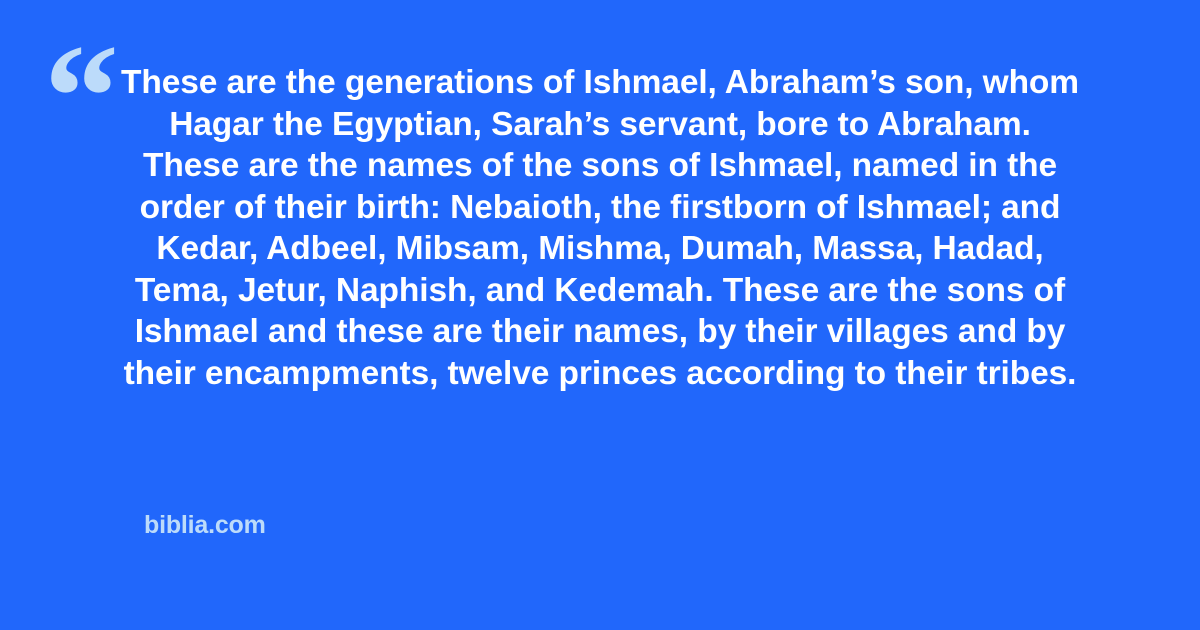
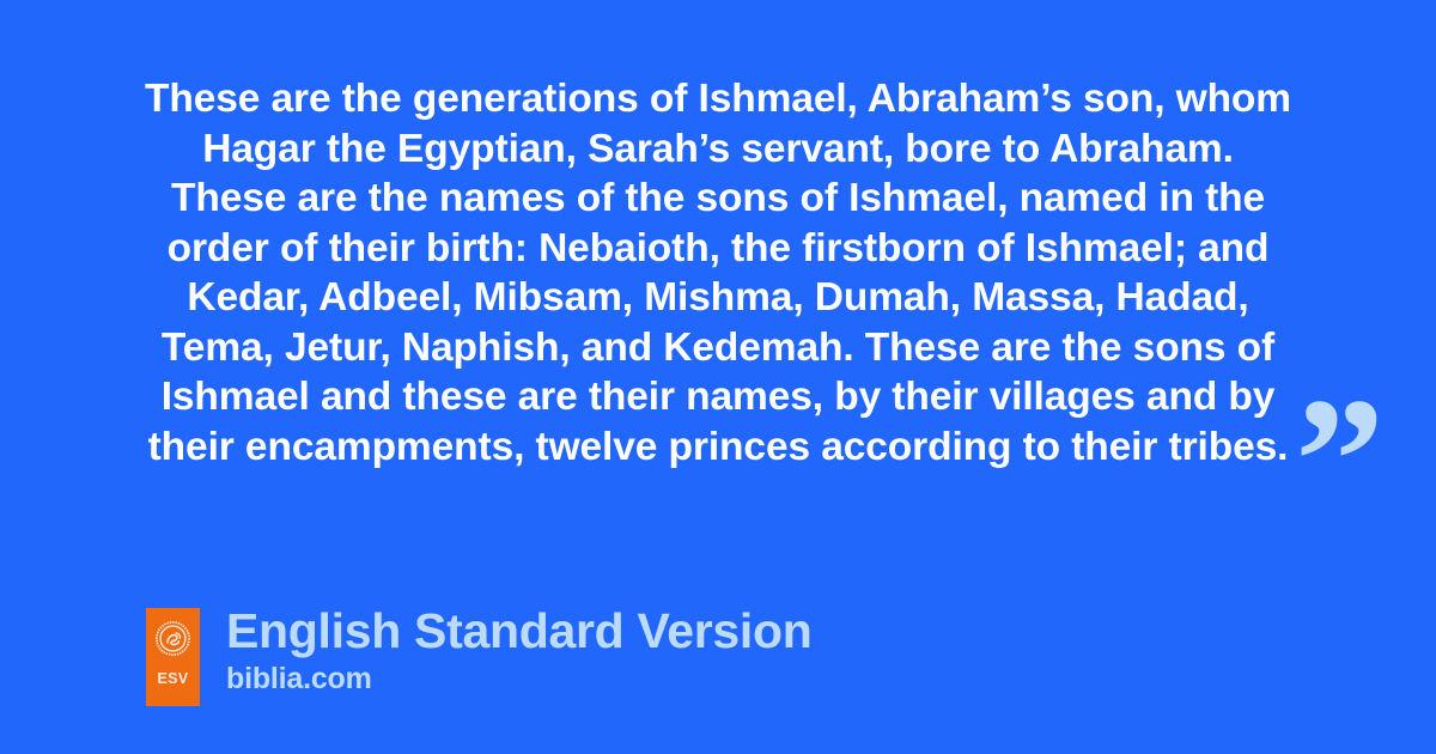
- “
  These are the generations of Ishmael, Abraham’s son, whom
  Hagar the Egyptian, Sarah’s servant, bore to Abraham.
  These are the names of the sons of Ishmael, named in the
  order of their birth: Nebaioth, the firstborn of Ishmael; and
  Kedar, Adbeel, Mibsam, Mishma, Dumah, Massa, Hadad,
  Tema, Jetur, Naphish, and Kedemah. These are the sons of
  Ishmael and these are their names, by their villages and by
  their encampments, twelve princes according to their tribes.
+ ”
+ ESV
+ English Standard Version
  biblia.com
